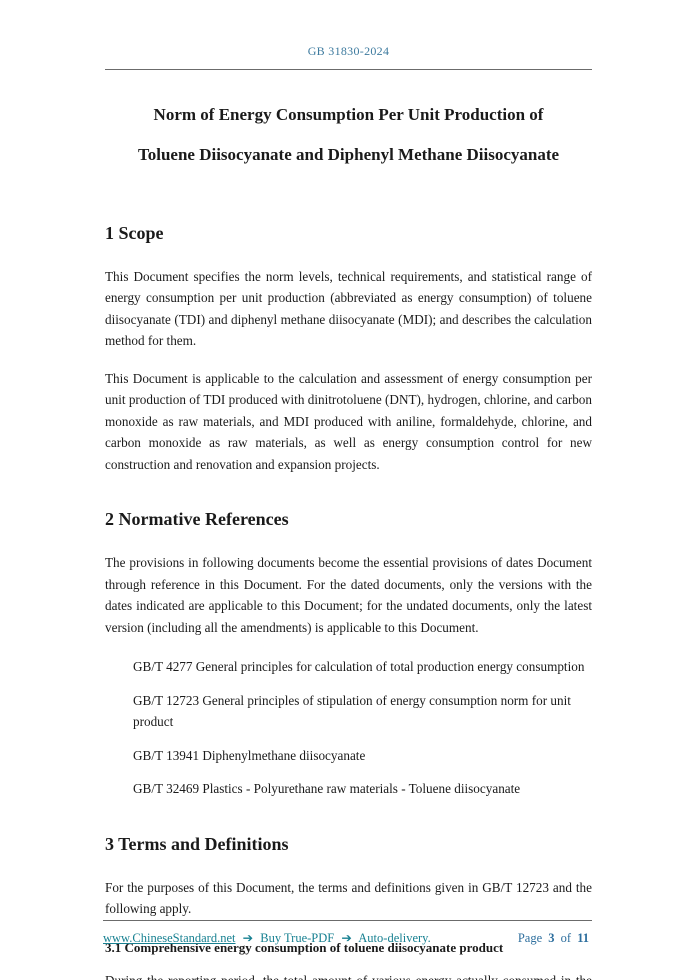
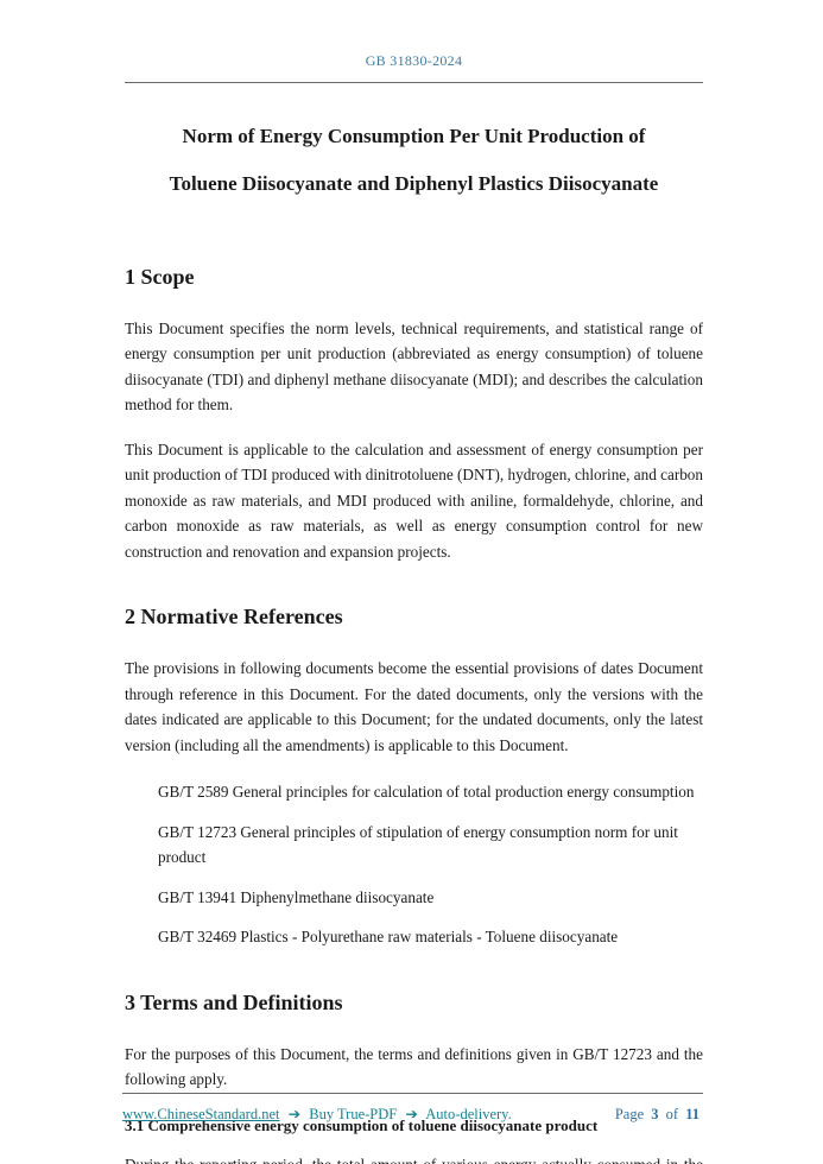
  GB 31830-2024
  Norm of Energy Consumption Per Unit Production of
- Toluene Diisocyanate and Diphenyl Methane Diisocyanate
+ Toluene Diisocyanate and Diphenyl Plastics Diisocyanate
  1 Scope
  This Document specifies the norm levels, technical requirements, and statistical range of energy consumption per unit production (abbreviated as energy consumption) of toluene diisocyanate (TDI) and diphenyl methane diisocyanate (MDI); and describes the calculation method for them.
  This Document is applicable to the calculation and assessment of energy consumption per unit production of TDI produced with dinitrotoluene (DNT), hydrogen, chlorine, and carbon monoxide as raw materials, and MDI produced with aniline, formaldehyde, chlorine, and carbon monoxide as raw materials, as well as energy consumption control for new construction and renovation and expansion projects.
  2 Normative References
  The provisions in following documents become the essential provisions of dates Document through reference in this Document. For the dated documents, only the versions with the dates indicated are applicable to this Document; for the undated documents, only the latest version (including all the amendments) is applicable to this Document.
- GB/T 4277 General principles for calculation of total production energy consumption
+ GB/T 2589 General principles for calculation of total production energy consumption
  GB/T 12723 General principles of stipulation of energy consumption norm for unit product
  GB/T 13941 Diphenylmethane diisocyanate
  GB/T 32469 Plastics - Polyurethane raw materials - Toluene diisocyanate
  3 Terms and Definitions
  For the purposes of this Document, the terms and definitions given in GB/T 12723 and the following apply.
  3.1 Comprehensive energy consumption of toluene diisocyanate product
  www.ChineseStandard.net ➔ Buy True-PDF ➔ Auto-delivery.
  Page 3 of 11
